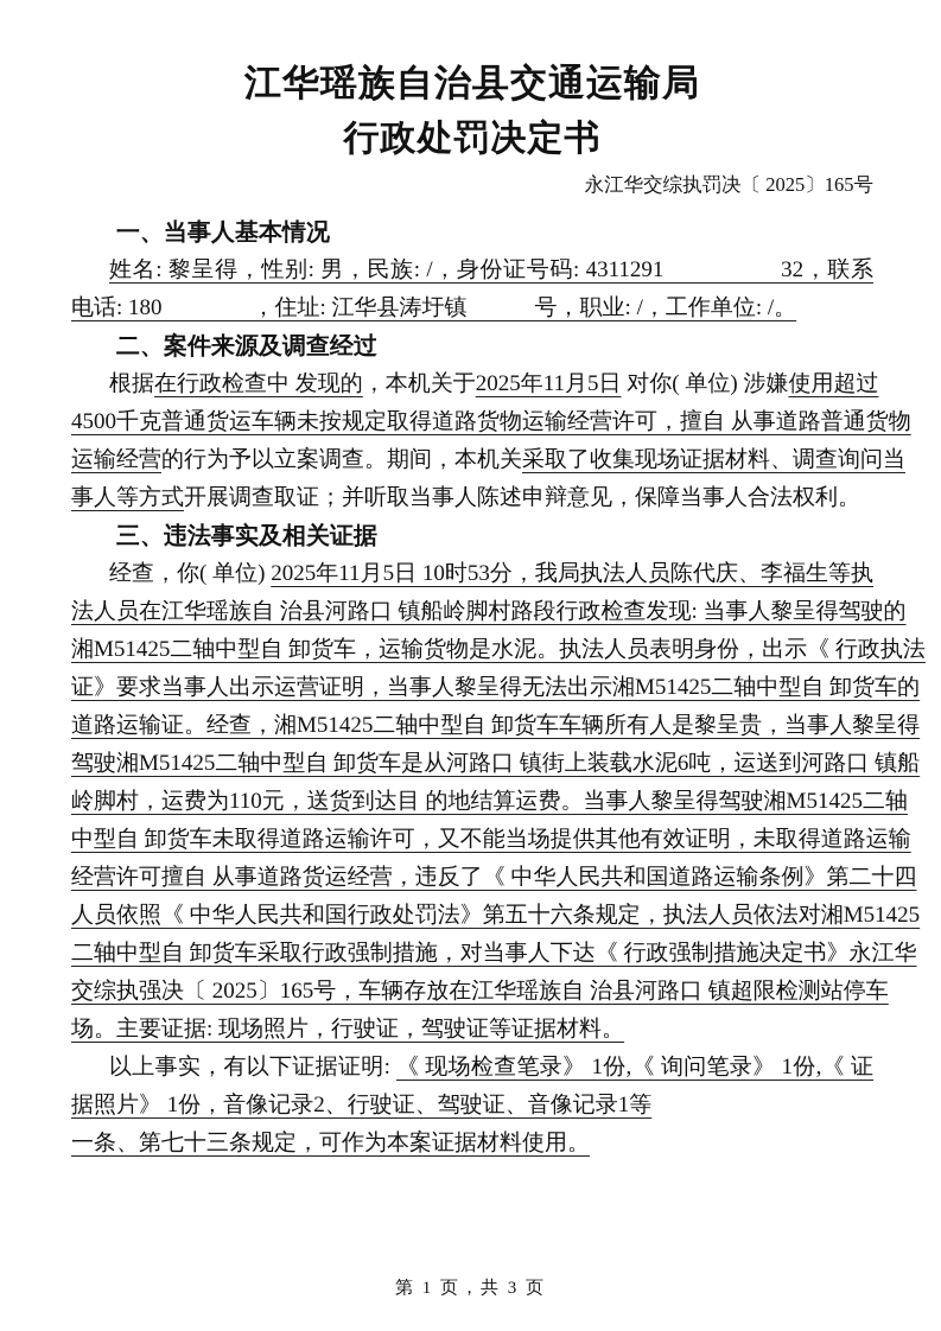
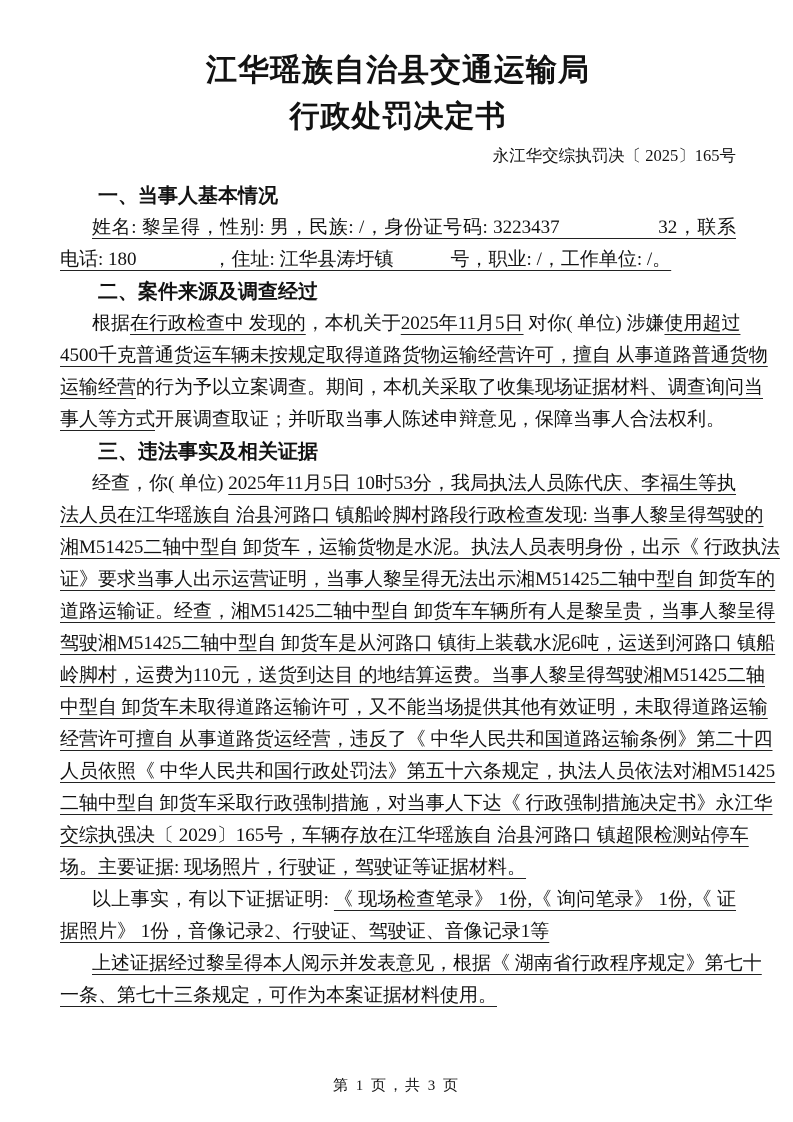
  江华瑶族自治县交通运输局
  行政处罚决定书
  永江华交综执罚决〔 2025〕165号
  一、当事人基本情况
- 姓名: 黎呈得，性别: 男，民族: /，身份证号码: 4311291 32，联系
+ 姓名: 黎呈得，性别: 男，民族: /，身份证号码: 3223437 32，联系
  电话: 180 ，住址: 江华县涛圩镇 号，职业: /，工作单位: /。
  二、案件来源及调查经过
  根据在行政检查中 发现的，本机关于2025年11月5日 对你( 单位) 涉嫌使用超过
  4500千克普通货运车辆未按规定取得道路货物运输经营许可，擅自 从事道路普通货物
  运输经营的行为予以立案调查。期间，本机关采取了收集现场证据材料、调查询问当
  事人等方式开展调查取证；并听取当事人陈述申辩意见，保障当事人合法权利。
  三、违法事实及相关证据
  经查，你( 单位) 2025年11月5日 10时53分，我局执法人员陈代庆、李福生等执
  法人员在江华瑶族自 治县河路口 镇船岭脚村路段行政检查发现: 当事人黎呈得驾驶的
  湘M51425二轴中型自 卸货车，运输货物是水泥。执法人员表明身份，出示《 行政执法
  证》要求当事人出示运营证明，当事人黎呈得无法出示湘M51425二轴中型自 卸货车的
  道路运输证。经查，湘M51425二轴中型自 卸货车车辆所有人是黎呈贵，当事人黎呈得
  驾驶湘M51425二轴中型自 卸货车是从河路口 镇街上装载水泥6吨，运送到河路口 镇船
  岭脚村，运费为110元，送货到达目 的地结算运费。当事人黎呈得驾驶湘M51425二轴
  中型自 卸货车未取得道路运输许可，又不能当场提供其他有效证明，未取得道路运输
  经营许可擅自 从事道路货运经营，违反了《 中华人民共和国道路运输条例》第二十四
  人员依照《 中华人民共和国行政处罚法》第五十六条规定，执法人员依法对湘M51425
  二轴中型自 卸货车采取行政强制措施，对当事人下达《 行政强制措施决定书》永江华
- 交综执强决〔 2025〕165号，车辆存放在江华瑶族自 治县河路口 镇超限检测站停车
+ 交综执强决〔 2029〕165号，车辆存放在江华瑶族自 治县河路口 镇超限检测站停车
  场。主要证据: 现场照片，行驶证，驾驶证等证据材料。
  以上事实，有以下证据证明: 《 现场检查笔录》 1份,《 询问笔录》 1份,《 证
  据照片》 1份，音像记录2、行驶证、驾驶证、音像记录1等
+ 上述证据经过黎呈得本人阅示并发表意见，根据《 湖南省行政程序规定》第七十
  一条、第七十三条规定，可作为本案证据材料使用。
  第 1 页，共 3 页
